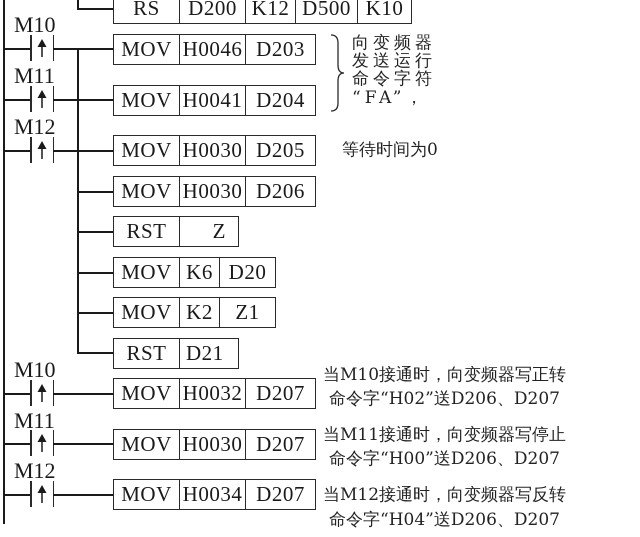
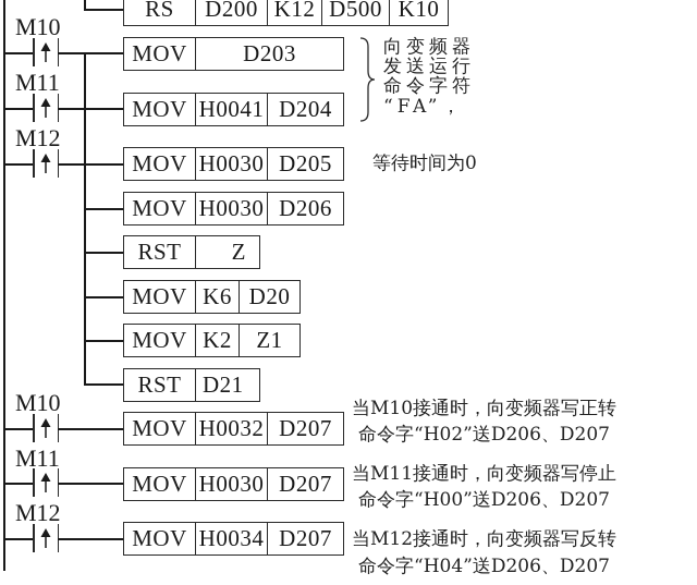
  RS
  D200
  K12
  D500
  K10
  M10
  M11
  M12
  MOV
- H0046
  D203
  MOV
  H0041
  D204
  MOV
  H0030
  D205
  MOV
  H0030
  D206
  RST
  Z
  MOV
  K6
  D20
  MOV
  K2
  Z1
  RST
  D21
  向变频器
  发送运行
  命令字符
  “FA”，
  等待时间为0
  M10
  MOV
  H0032
  D207
  当M10接通时，向变频器写正转
  命令字“H02”送D206、D207
  M11
  MOV
  H0030
  D207
  当M11接通时，向变频器写停止
  命令字“H00”送D206、D207
  M12
  MOV
  H0034
  D207
  当M12接通时，向变频器写反转
  命令字“H04”送D206、D207
